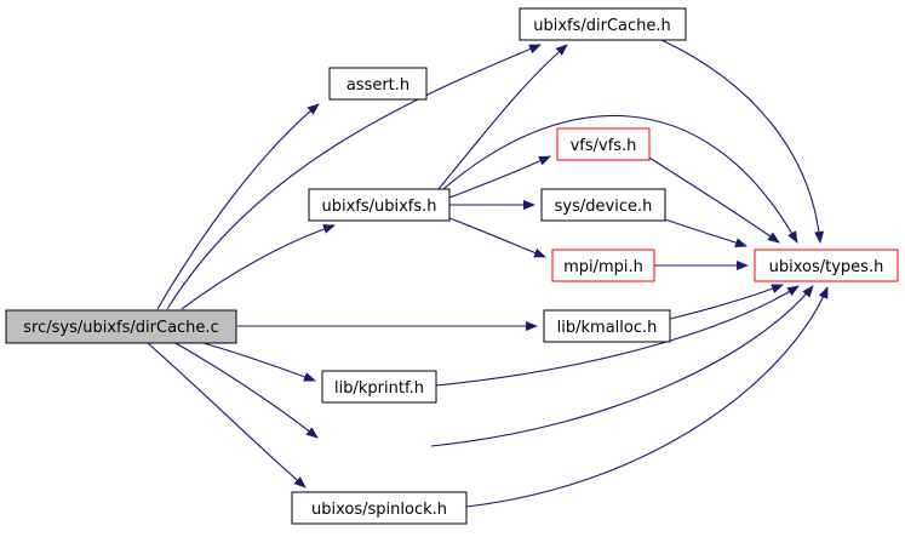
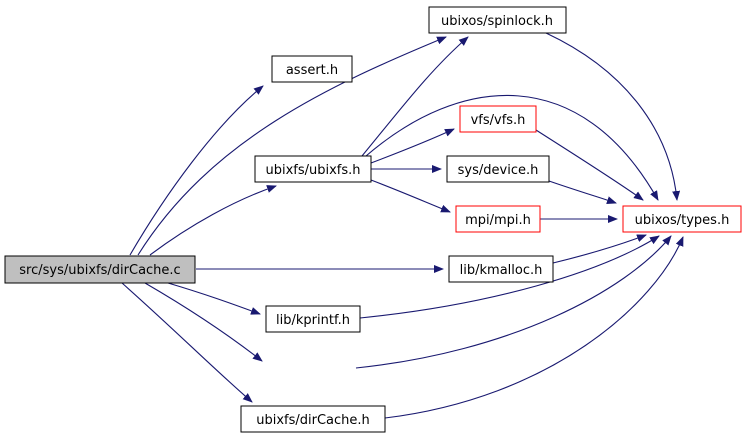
  src/sys/ubixfs/dirCache.c
  assert.h
- ubixfs/dirCache.h
+ ubixos/spinlock.h
  vfs/vfs.h
  ubixfs/ubixfs.h
  sys/device.h
  mpi/mpi.h
  ubixos/types.h
  lib/kmalloc.h
  lib/kprintf.h
- ubixos/spinlock.h
+ ubixfs/dirCache.h
